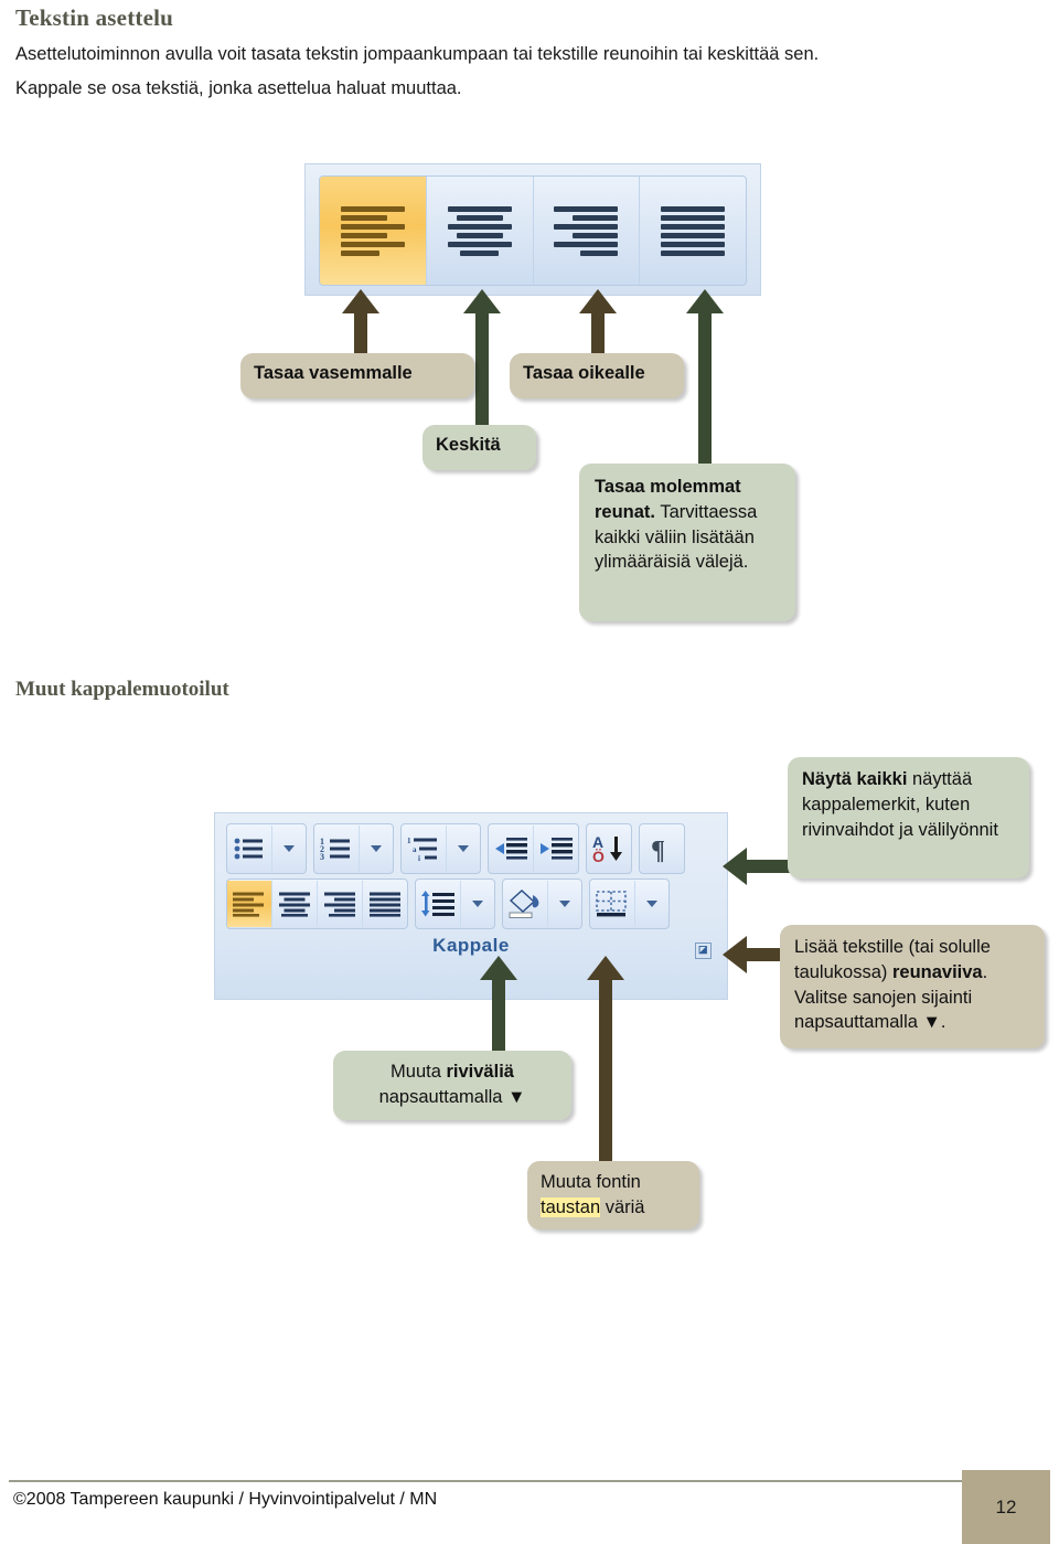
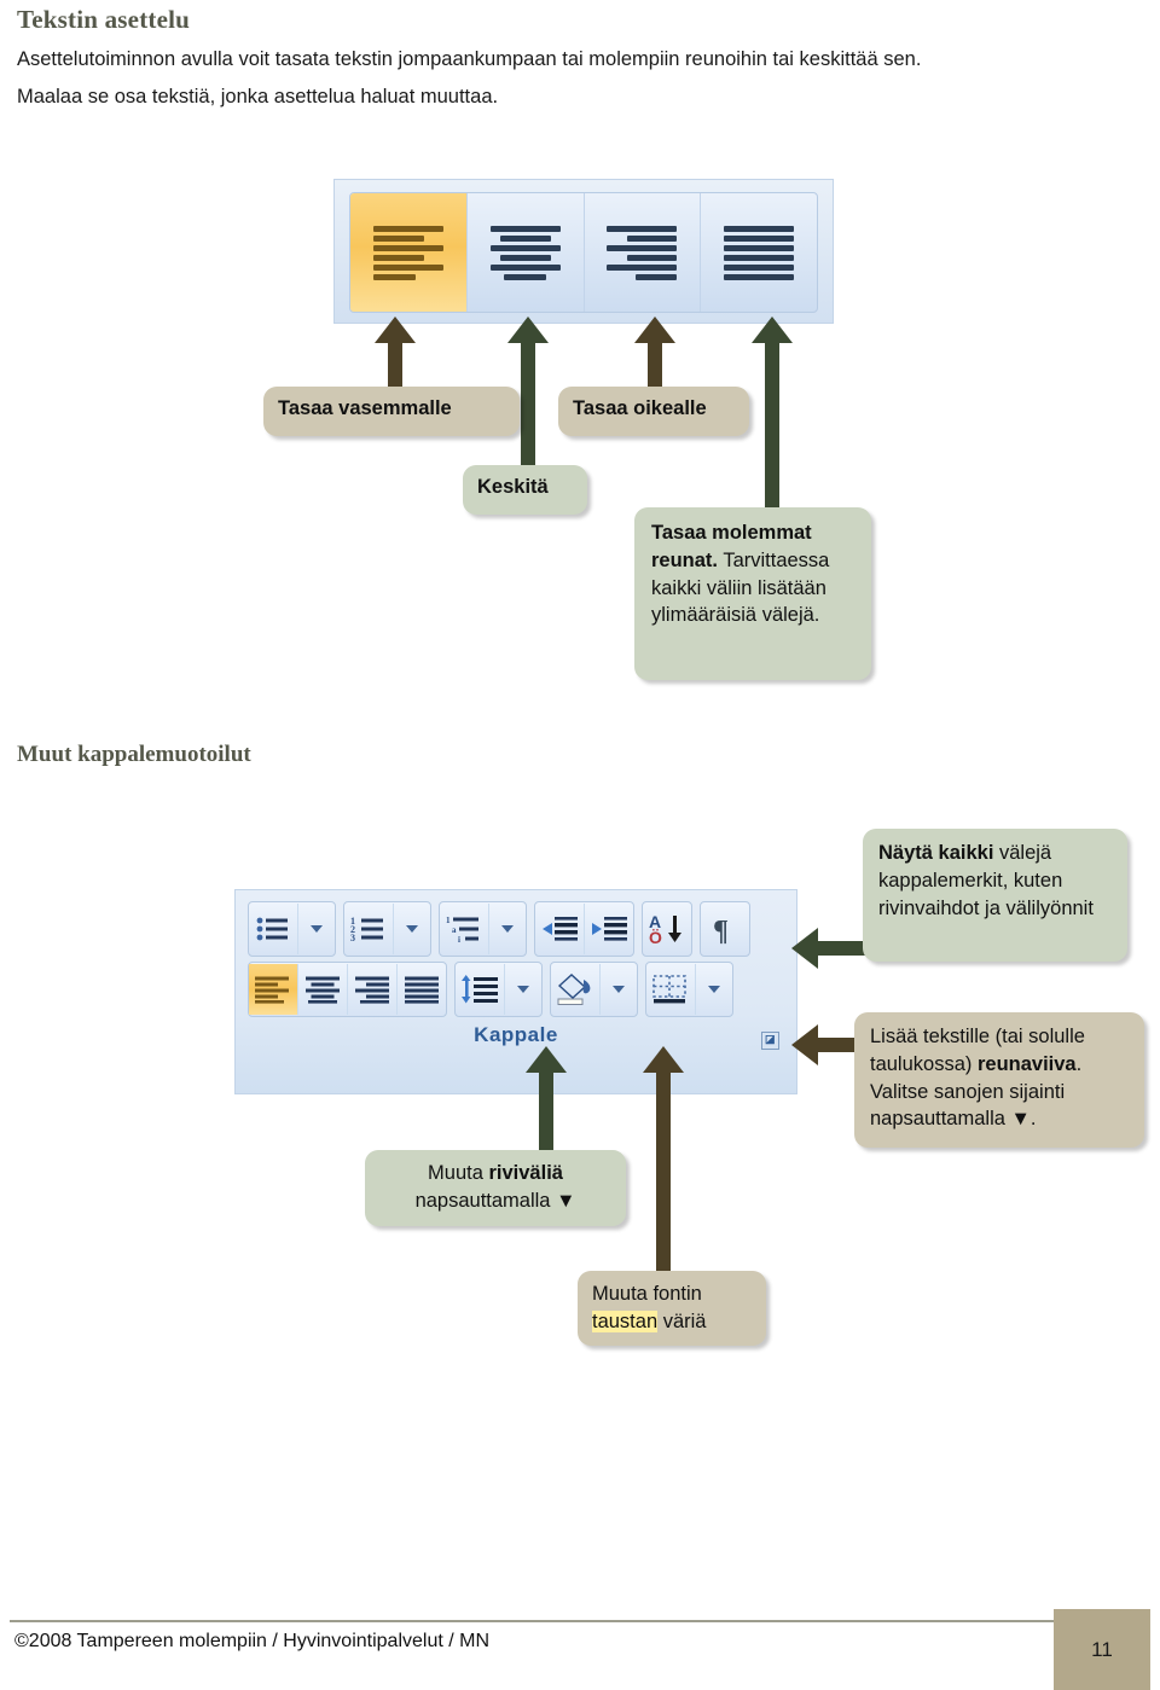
  Tekstin asettelu
- Asettelutoiminnon avulla voit tasata tekstin jompaankumpaan tai tekstille reunoihin tai keskittää sen.
+ Asettelutoiminnon avulla voit tasata tekstin jompaankumpaan tai molempiin reunoihin tai keskittää sen.
- Kappale se osa tekstiä, jonka asettelua haluat muuttaa.
+ Maalaa se osa tekstiä, jonka asettelua haluat muuttaa.
  Muut kappalemuotoilut
  Tasaa vasemmalle
  Tasaa oikealle
  Keskitä
  Tasaa molemmat reunat. Tarvittaessa kaikki väliin lisätään ylimääräisiä välejä.
  1
  2
  3
  1
  a
  i
  A
  Ö
  ¶
  Kappale
  ◪
- Näytä kaikki näyttää kappalemerkit, kuten rivinvaihdot ja välilyönnit
+ Näytä kaikki välejä kappalemerkit, kuten rivinvaihdot ja välilyönnit
  Lisää tekstille (tai solulle taulukossa) reunaviiva. Valitse sanojen sijainti napsauttamalla ▼.
  Muuta riviväliä napsauttamalla ▼
  Muuta fontin
  taustan väriä
- ©2008 Tampereen kaupunki / Hyvinvointipalvelut / MN
+ ©2008 Tampereen molempiin / Hyvinvointipalvelut / MN
- 12
+ 11
